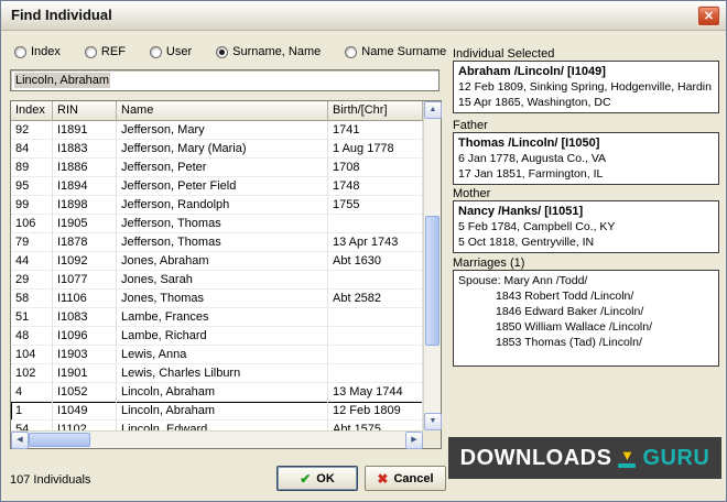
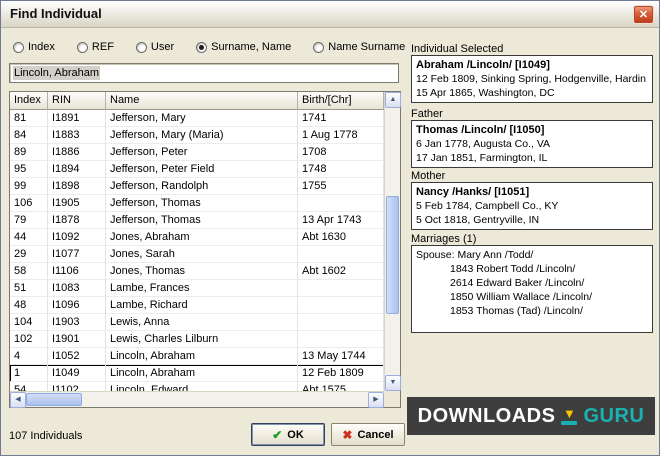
  Find Individual
  ✕
  Index
  REF
  User
  Surname, Name
  Name Surname
  Lincoln, Abraham
  Index
  RIN
  Name
  Birth/[Chr]
- 92
+ 81
  I1891
  Jefferson, Mary
  1741
  84
  I1883
  Jefferson, Mary (Maria)
  1 Aug 1778
  89
  I1886
  Jefferson, Peter
  1708
  95
  I1894
  Jefferson, Peter Field
  1748
  99
  I1898
  Jefferson, Randolph
  1755
  106
  I1905
  Jefferson, Thomas
  79
  I1878
  Jefferson, Thomas
  13 Apr 1743
  44
  I1092
  Jones, Abraham
  Abt 1630
  29
  I1077
  Jones, Sarah
  58
  I1106
  Jones, Thomas
- Abt 2582
+ Abt 1602
  51
  I1083
  Lambe, Frances
  48
  I1096
  Lambe, Richard
  104
  I1903
  Lewis, Anna
  102
  I1901
  Lewis, Charles Lilburn
  4
  I1052
  Lincoln, Abraham
  13 May 1744
  1
  I1049
  Lincoln, Abraham
  12 Feb 1809
  54
  I1102
  Lincoln, Edward
  Abt 1575
  107 Individuals
  ✔
  OK
  ✖
  Cancel
  Individual Selected
  Abraham /Lincoln/ [I1049]
  12 Feb 1809, Sinking Spring, Hodgenville, Hardin
  15 Apr 1865, Washington, DC
  Father
  Thomas /Lincoln/ [I1050]
  6 Jan 1778, Augusta Co., VA
  17 Jan 1851, Farmington, IL
  Mother
  Nancy /Hanks/ [I1051]
  5 Feb 1784, Campbell Co., KY
  5 Oct 1818, Gentryville, IN
  Marriages (1)
  Spouse: Mary Ann /Todd/
  1843 Robert Todd /Lincoln/
- 1846 Edward Baker /Lincoln/
+ 2614 Edward Baker /Lincoln/
  1850 William Wallace /Lincoln/
  1853 Thomas (Tad) /Lincoln/
  DOWNLOADS
  ▼
  GURU
